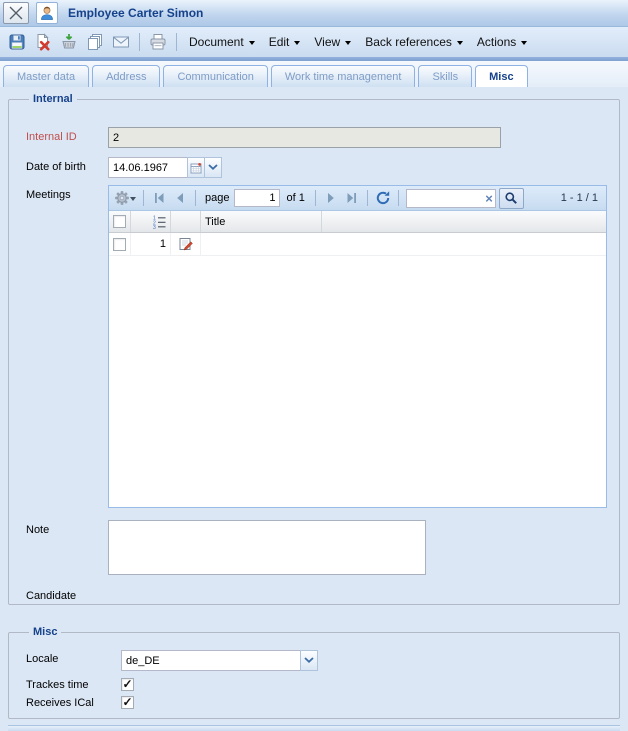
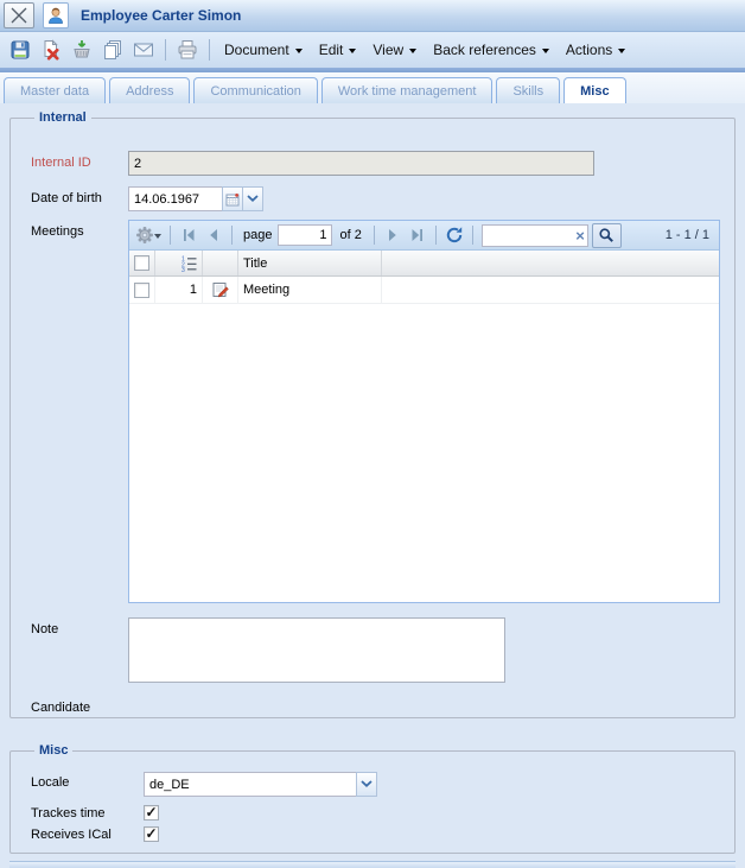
  Employee Carter Simon
  Document
  Edit
  View
  Back references
  Actions
  Master data
  Address
  Communication
  Work time management
  Skills
  Misc
  Internal
  Internal ID
  2
  Date of birth
  14.06.1967
  Meetings
  page
  1
- of 1
+ of 2
  ×
  1 - 1 / 1
  Title
  1
+ Meeting
  Note
  Candidate
  Misc
  Locale
  de_DE
  Trackes time
  Receives ICal
